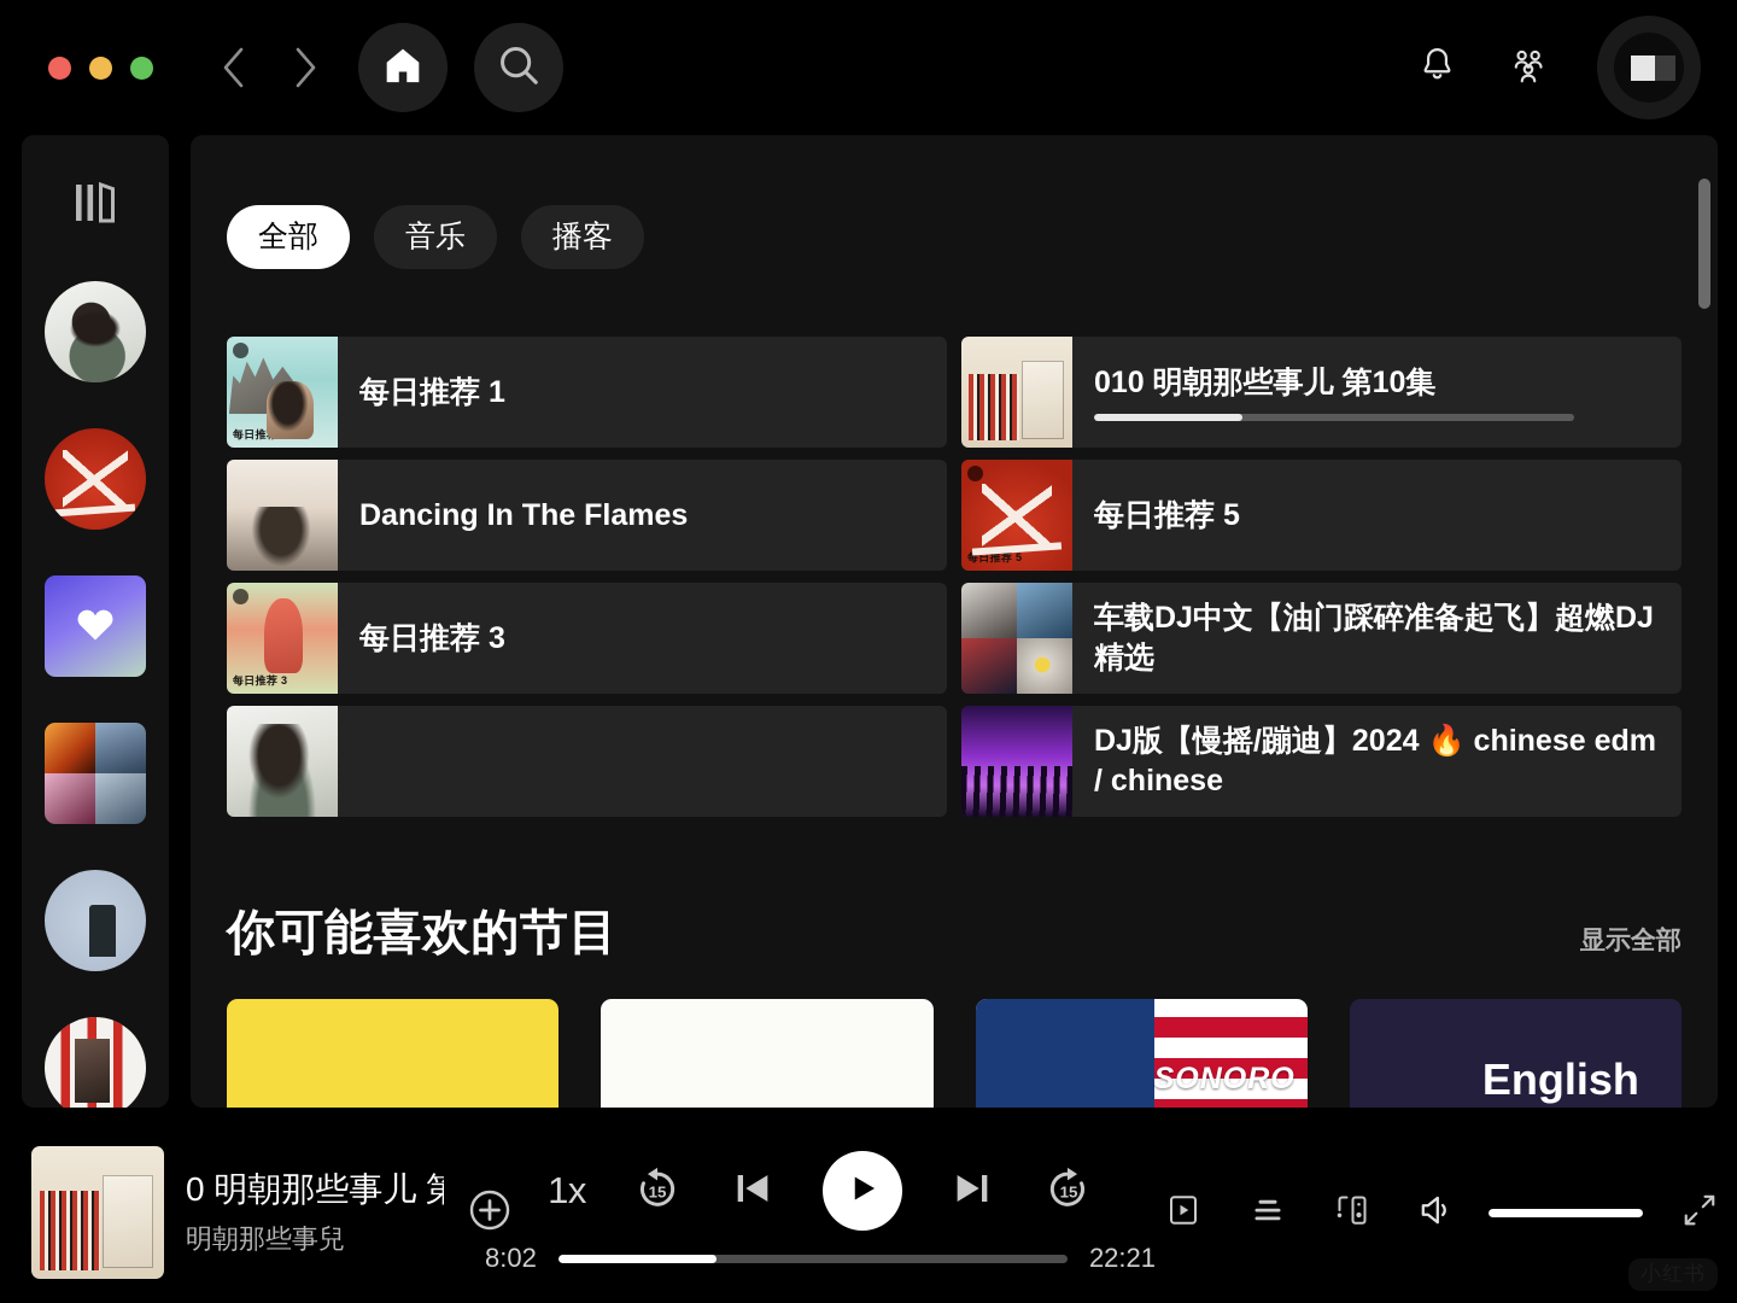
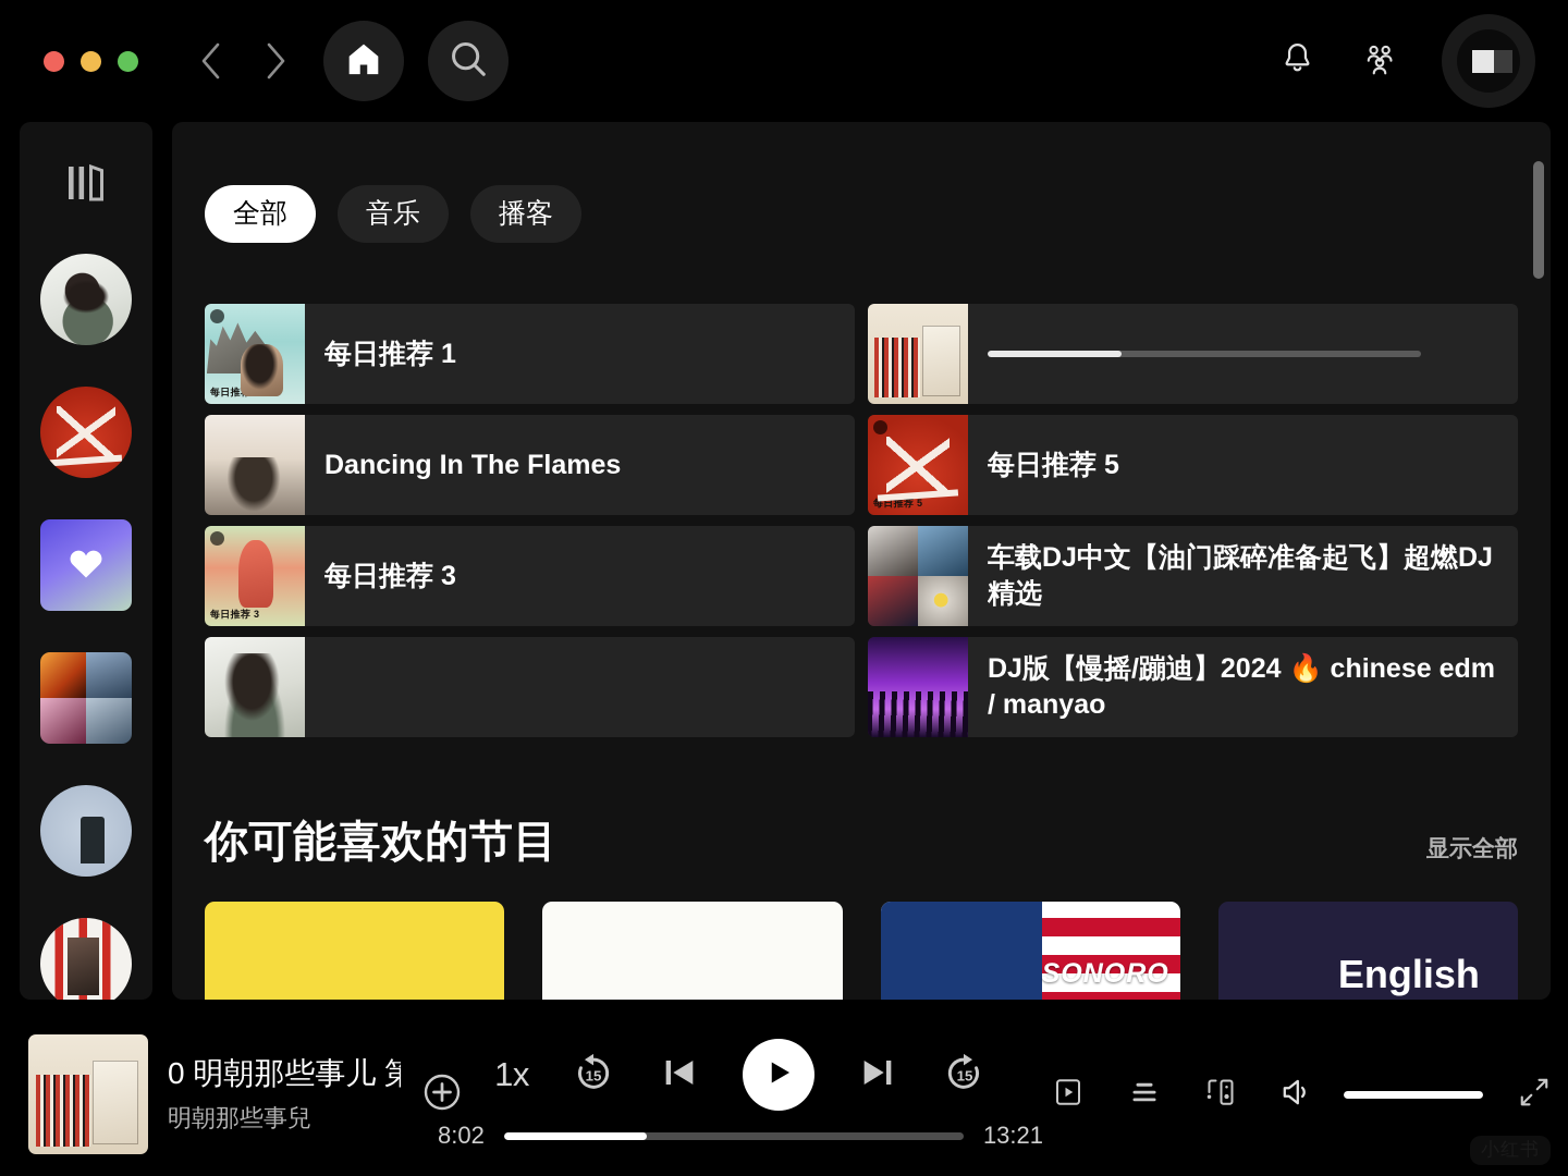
  全部
  音乐
  播客
  每日推荐 1
- 010 明朝那些事儿 第10集
  Dancing In The Flames
  每日推荐 5
  每日推荐 5
  每日推荐 3
  每日推荐 3
  车载DJ中文【油门踩碎准备起飞】超燃DJ精选
- DJ版【慢摇/蹦迪】2024 🔥 chinese edm / chinese
+ DJ版【慢摇/蹦迪】2024 🔥 chinese edm / manyao
  你可能喜欢的节目
  显示全部
  SONORO
  English
  0 明朝那些事儿 第
  明朝那些事兒
  1x
  15
  15
  8:02
- 22:21
+ 13:21
